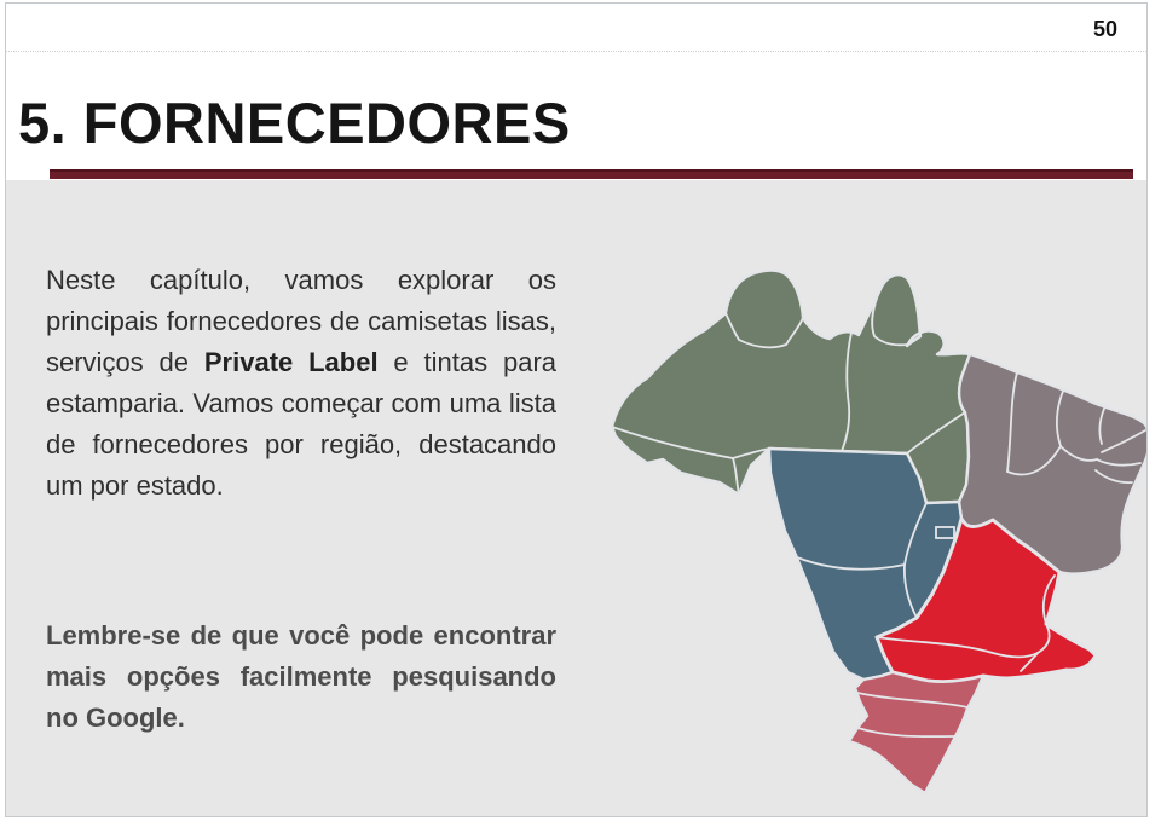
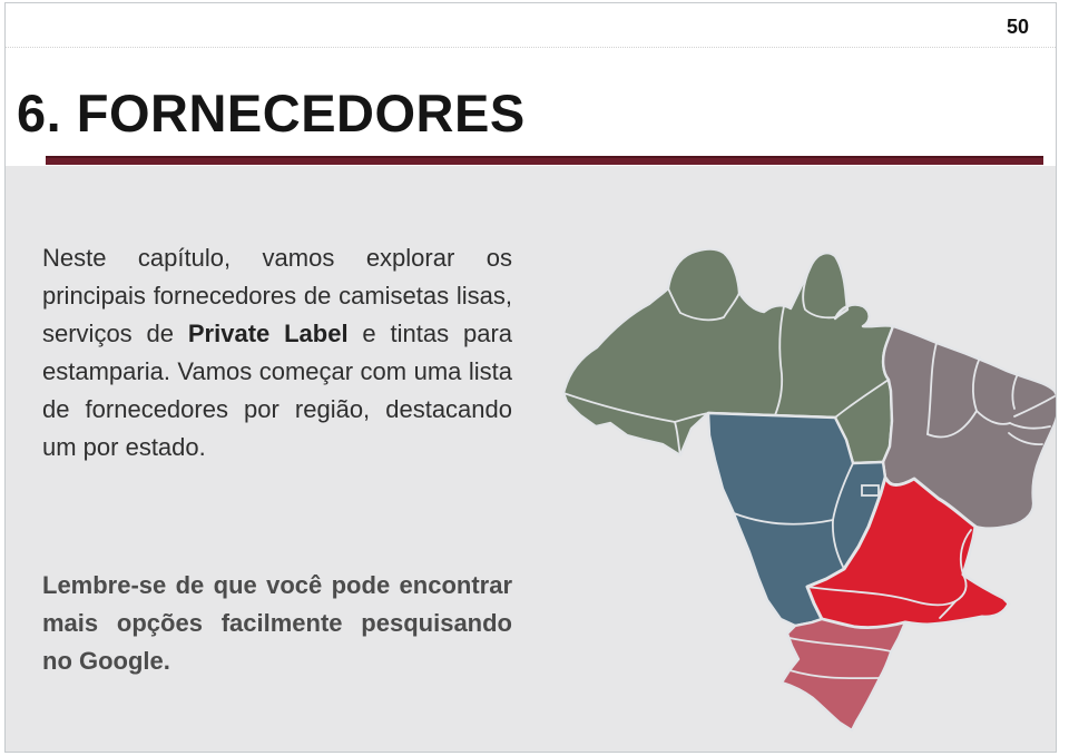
  50
- 5. FORNECEDORES
+ 6. FORNECEDORES
  Neste capítulo, vamos explorar os principais fornecedores de camisetas lisas, serviços de Private Label e tintas para estamparia. Vamos começar com uma lista de fornecedores por região, destacando um por estado.
  Lembre-se de que você pode encontrar mais opções facilmente pesquisando no Google.
